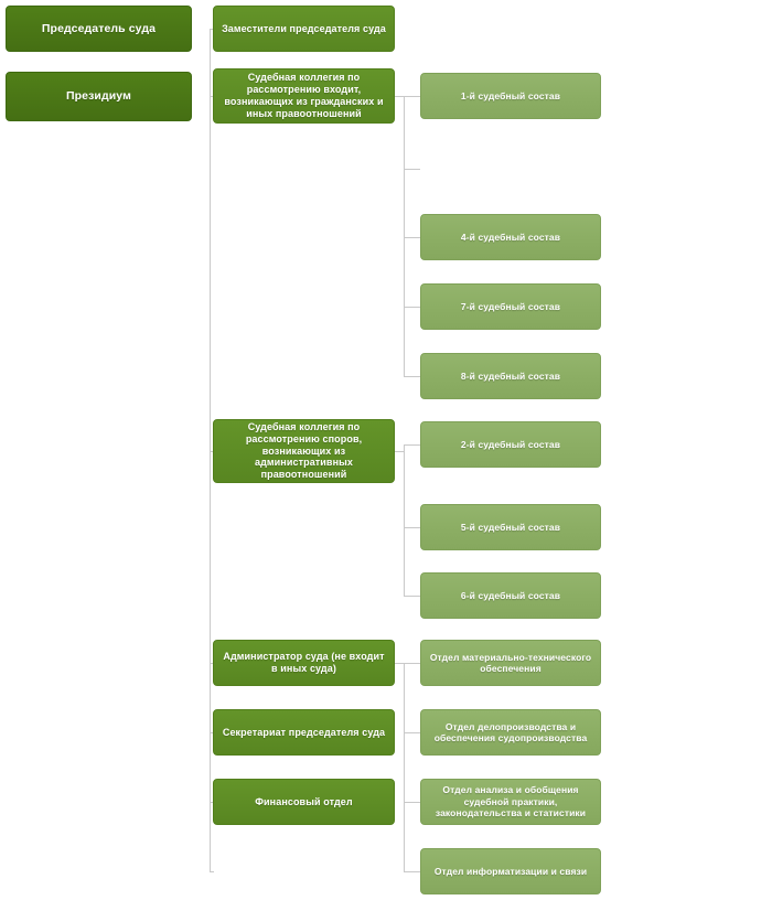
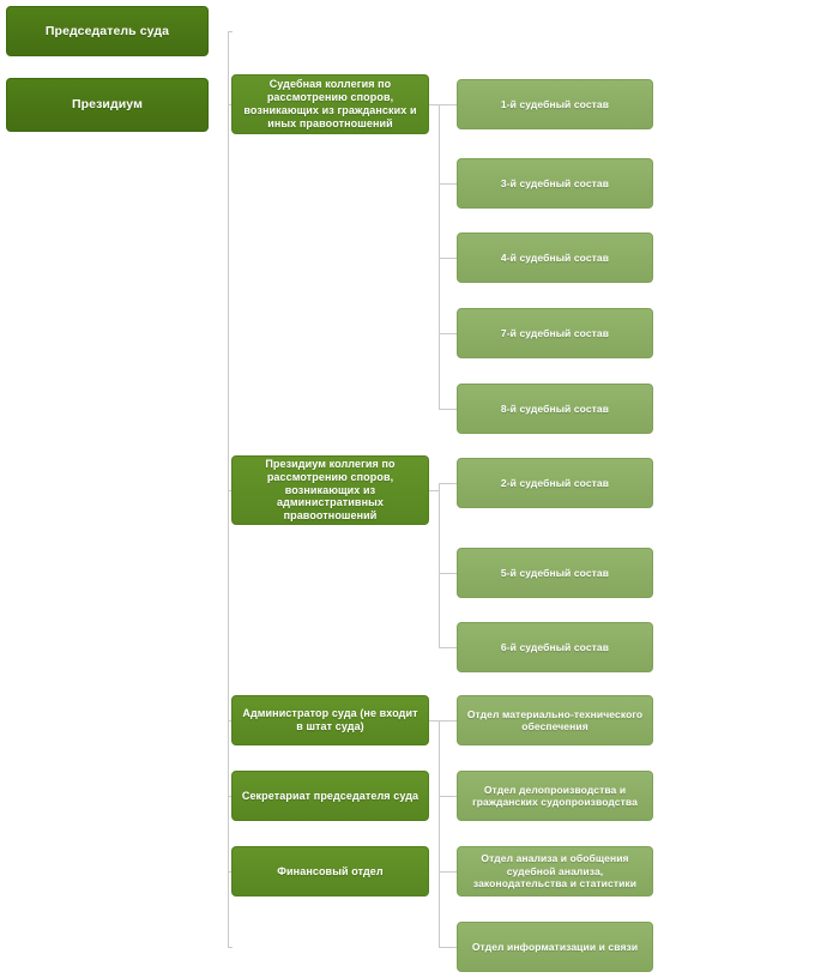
  Председатель суда
  Президиум
- Заместители председателя суда
- Судебная коллегия по рассмотрению входит, возникающих из гражданских и иных правоотношений
+ Судебная коллегия по рассмотрению споров, возникающих из гражданских и иных правоотношений
- Судебная коллегия по рассмотрению споров, возникающих из административных правоотношений
+ Президиум коллегия по рассмотрению споров, возникающих из административных правоотношений
- Администратор суда (не входит в иных суда)
+ Администратор суда (не входит в штат суда)
  Секретариат председателя суда
  Финансовый отдел
  1-й судебный состав
+ 3-й судебный состав
  4-й судебный состав
  7-й судебный состав
  8-й судебный состав
  2-й судебный состав
  5-й судебный состав
  6-й судебный состав
  Отдел материально-технического обеспечения
- Отдел делопроизводства и обеспечения судопроизводства
+ Отдел делопроизводства и гражданских судопроизводства
- Отдел анализа и обобщения судебной практики, законодательства и статистики
+ Отдел анализа и обобщения судебной анализа, законодательства и статистики
  Отдел информатизации и связи
